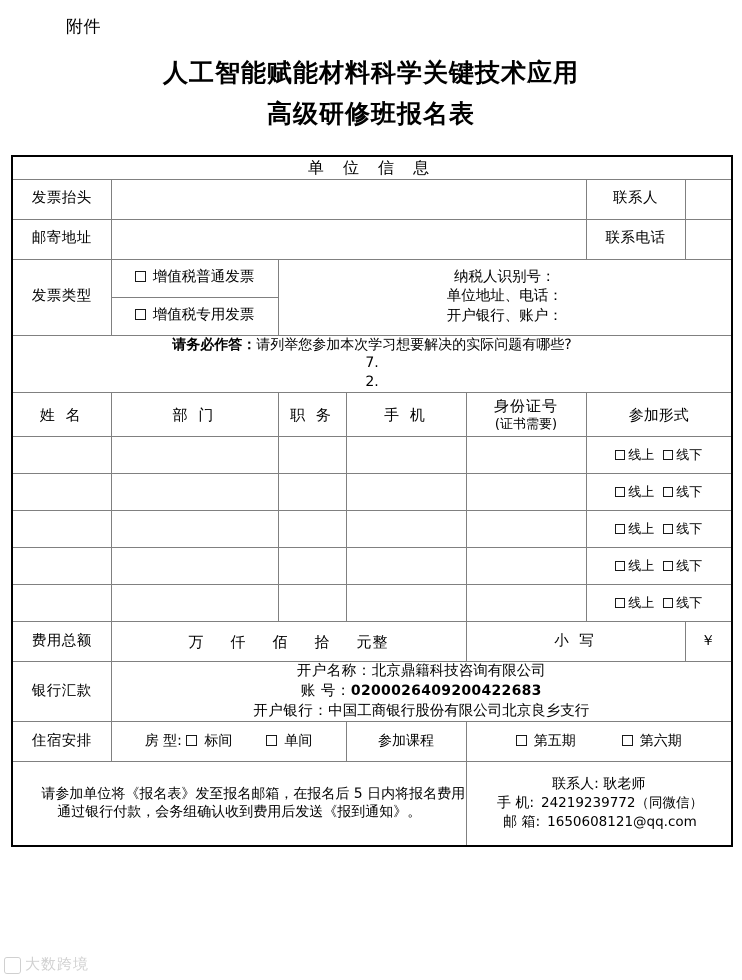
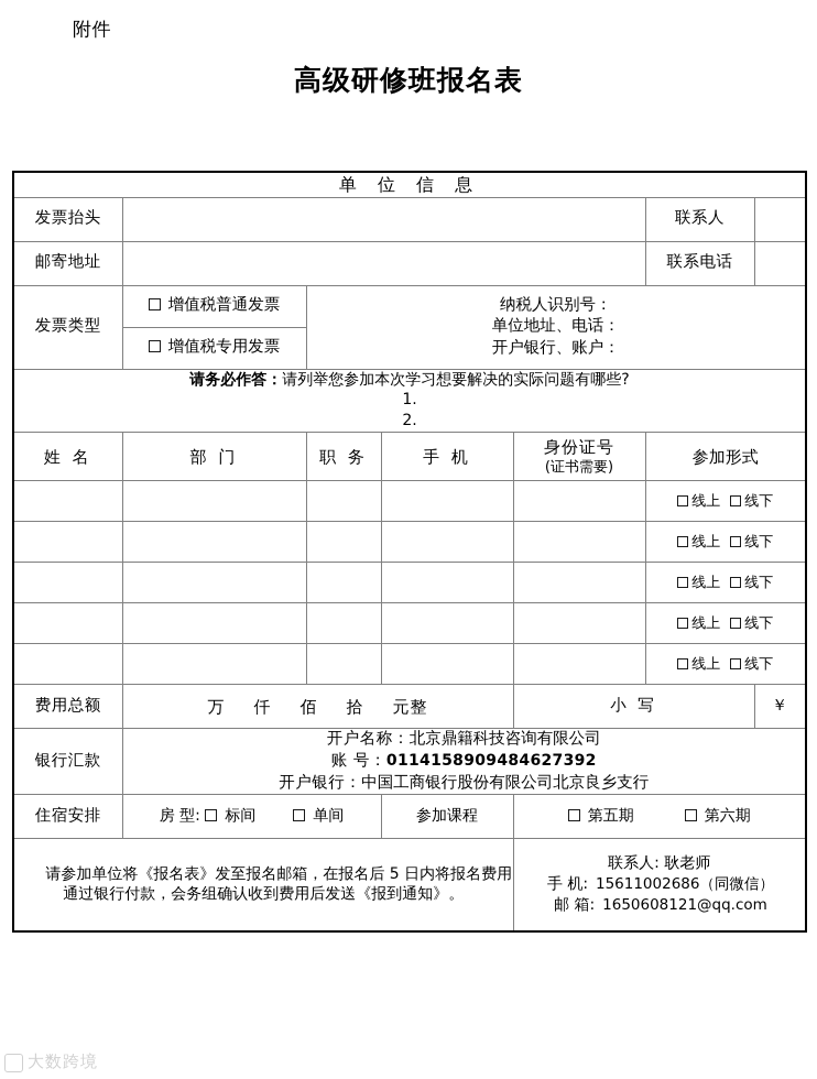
  附件
- 人工智能赋能材料科学关键技术应用
  高级研修班报名表
  单 位 信 息
  发票抬头		联系人
  邮寄地址		联系电话
  发票类型	增值税普通发票	纳税人识别号： 单位地址、电话： 开户银行、账户：
  增值税专用发票
- 请务必作答：请列举您参加本次学习想要解决的实际问题有哪些? 7. 2.
+ 请务必作答：请列举您参加本次学习想要解决的实际问题有哪些? 1. 2.
  姓 名	部 门	职 务	手 机	身份证号 (证书需要)	参加形式
  					线上 线下
  					线上 线下
  					线上 线下
  					线上 线下
  					线上 线下
  费用总额	万 仟 佰 拾 元整	小 写	￥
- 银行汇款	开户名称：北京鼎籍科技咨询有限公司 账 号：0200026409200422683 开户银行：中国工商银行股份有限公司北京良乡支行
+ 银行汇款	开户名称：北京鼎籍科技咨询有限公司 账 号：0114158909484627392 开户银行：中国工商银行股份有限公司北京良乡支行
  住宿安排	房 型: 标间 单间	参加课程	第五期 第六期
- 请参加单位将《报名表》发至报名邮箱，在报名后 5 日内将报名费用通过银行付款，会务组确认收到费用后发送《报到通知》。	联系人: 耿老师 手 机: 24219239772（同微信） 邮 箱: 1650608121@qq.com
+ 请参加单位将《报名表》发至报名邮箱，在报名后 5 日内将报名费用通过银行付款，会务组确认收到费用后发送《报到通知》。	联系人: 耿老师 手 机: 15611002686（同微信） 邮 箱: 1650608121@qq.com
  大数跨境
